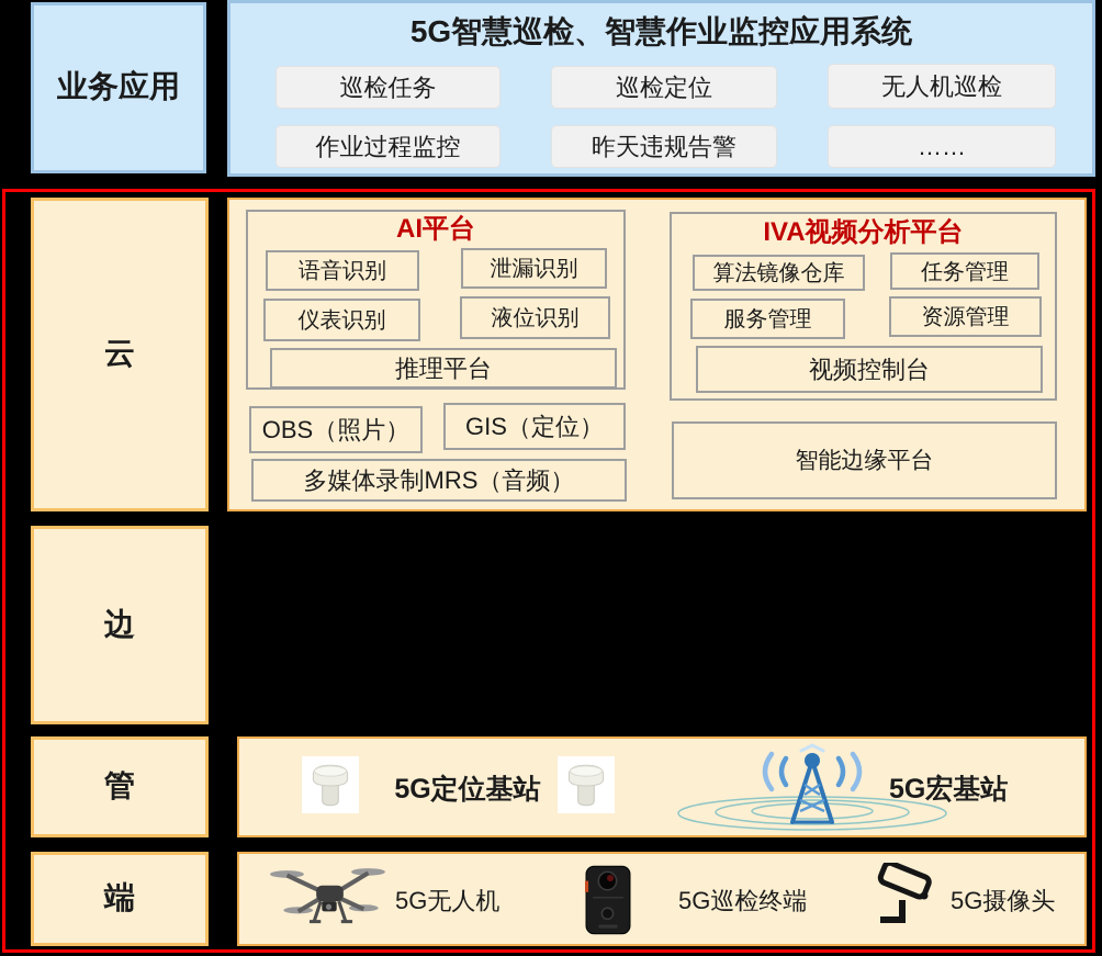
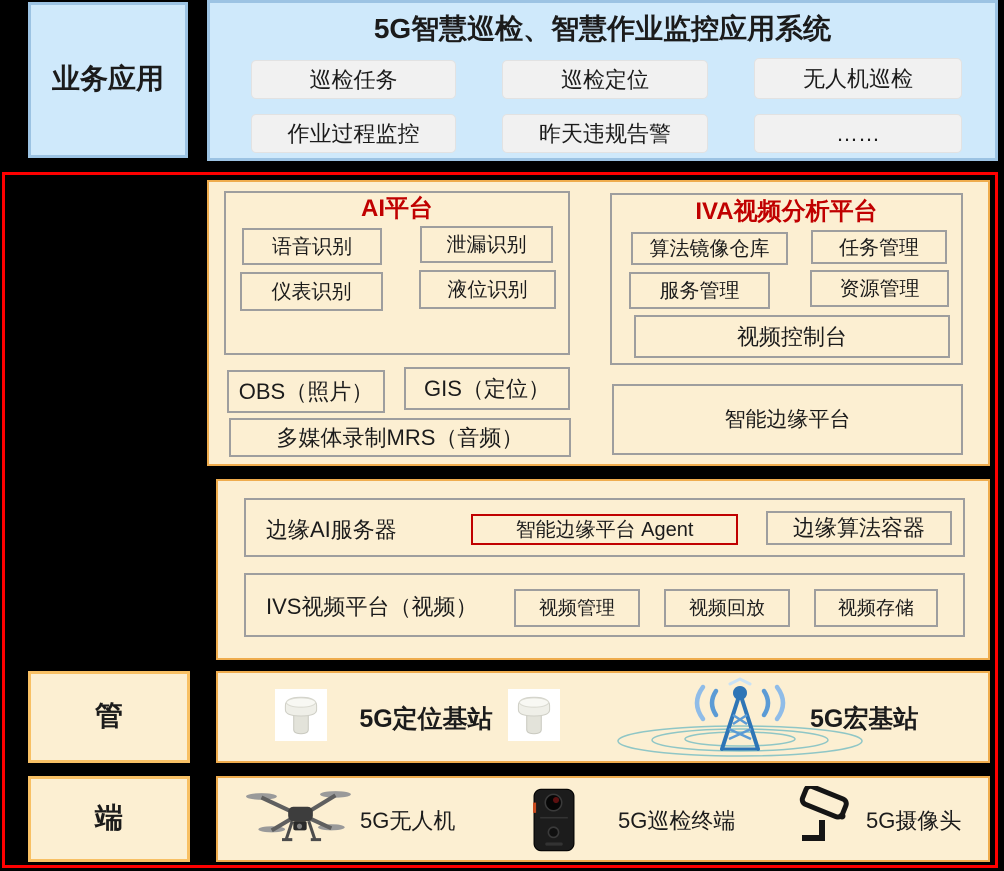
  业务应用
  5G智慧巡检、智慧作业监控应用系统
  巡检任务
  巡检定位
  无人机巡检
  作业过程监控
  昨天违规告警
  ……
- 云
- 边
  管
  端
  AI平台
  语音识别
  泄漏识别
  仪表识别
  液位识别
- 推理平台
  IVA视频分析平台
  算法镜像仓库
  任务管理
  服务管理
  资源管理
  视频控制台
  OBS（照片）
  GIS（定位）
  多媒体录制MRS（音频）
  智能边缘平台
+ 边缘AI服务器
+ 智能边缘平台 Agent
+ 边缘算法容器
+ IVS视频平台（视频）
+ 视频管理
+ 视频回放
+ 视频存储
  5G定位基站
  5G宏基站
  5G无人机
  5G巡检终端
  5G摄像头
